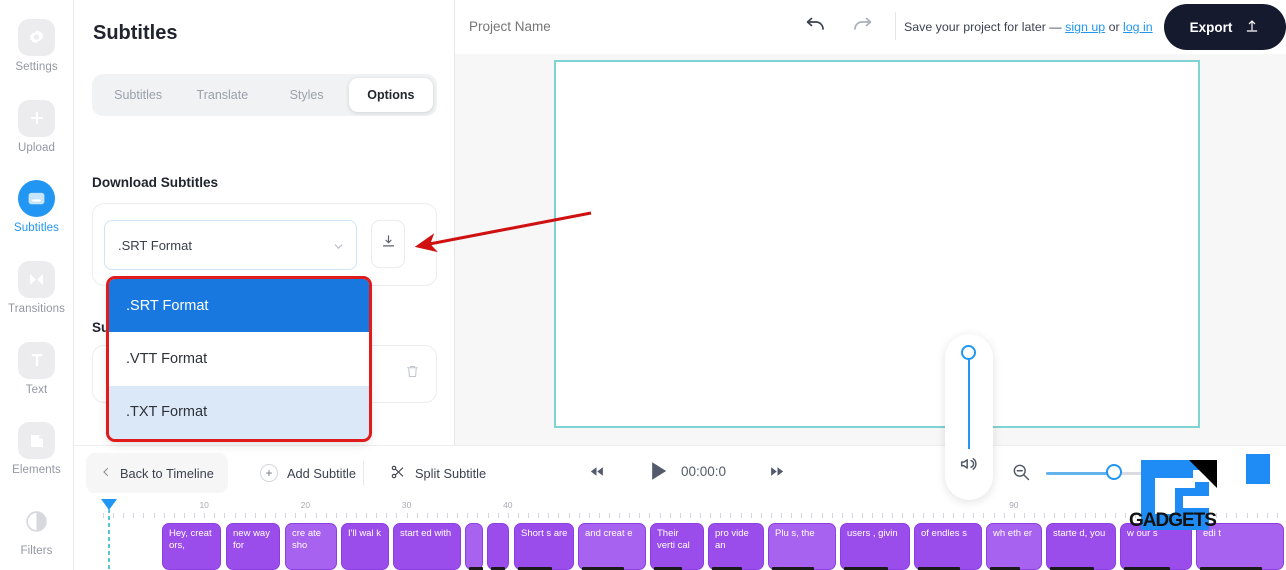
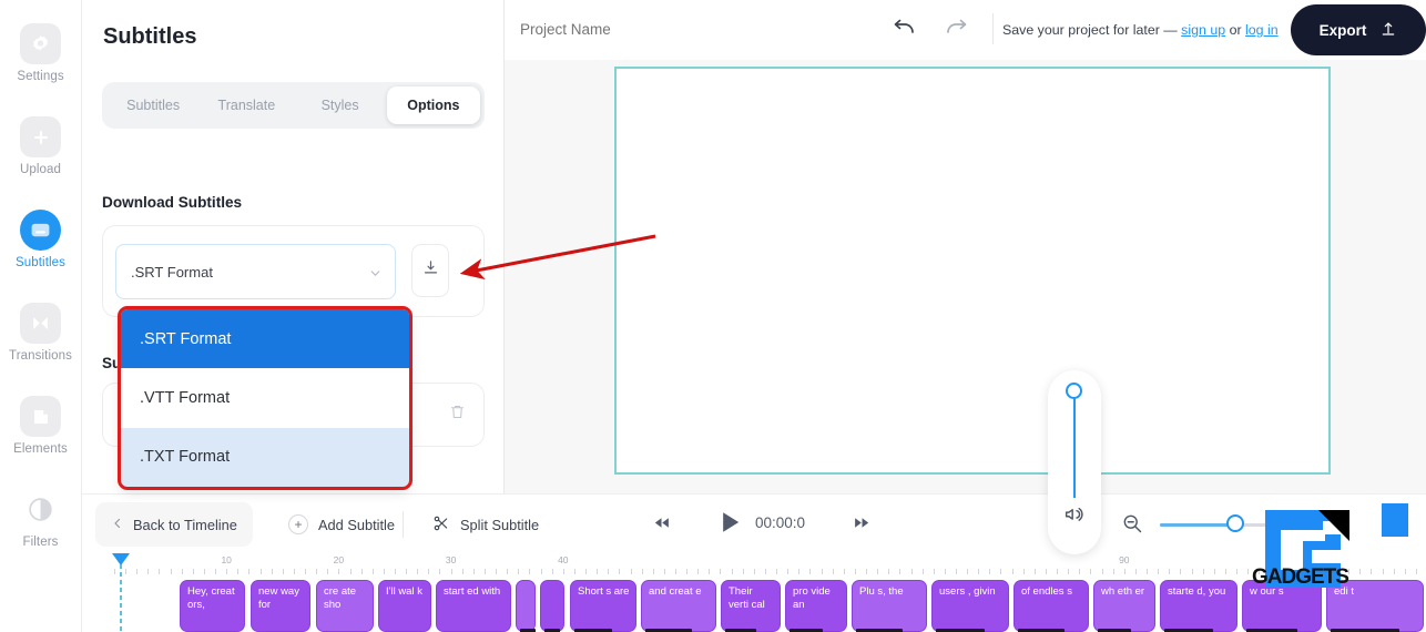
  Settings
  Upload
  Subtitles
  Transitions
- Text
  Elements
  Filters
  Subtitles
  Subtitles
  Translate
  Styles
  Options
  Download Subtitles
  .SRT Format
  Su
  .SRT Format
  .VTT Format
  .TXT Format
  Project Name
  Save your project for later — sign up or log in
  Export
  Back to Timeline
  +
  Add Subtitle
  Split Subtitle
  00:00:0
  10
  20
  30
  40
  90
  Hey, creat ors,
  new way for
  cre ate sho
  I'll wal k
  start ed with
  Short s are
  and creat e
  Their verti cal
  pro vide an
  Plu s, the
  users , givin
  of endles s
  wh eth er
  starte d, you
  w our s
  edi t
  GADGETS
